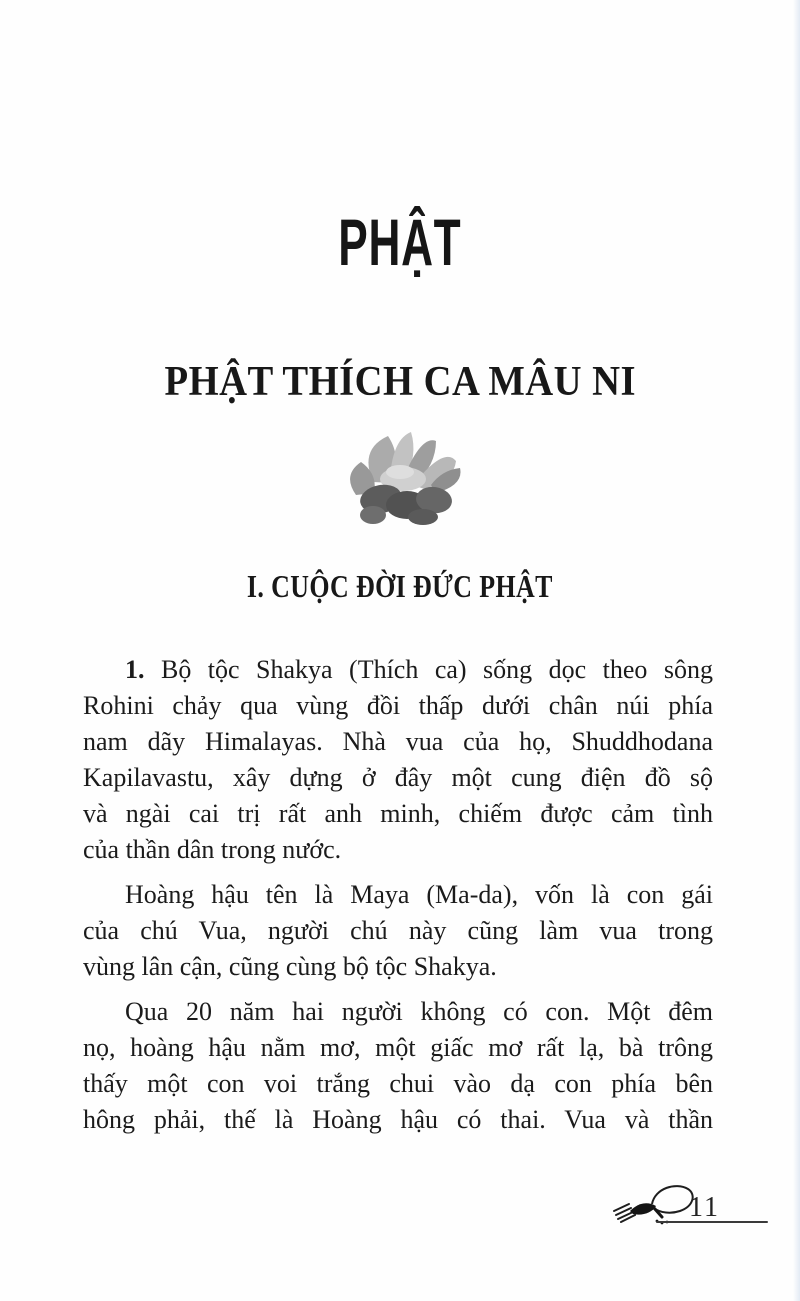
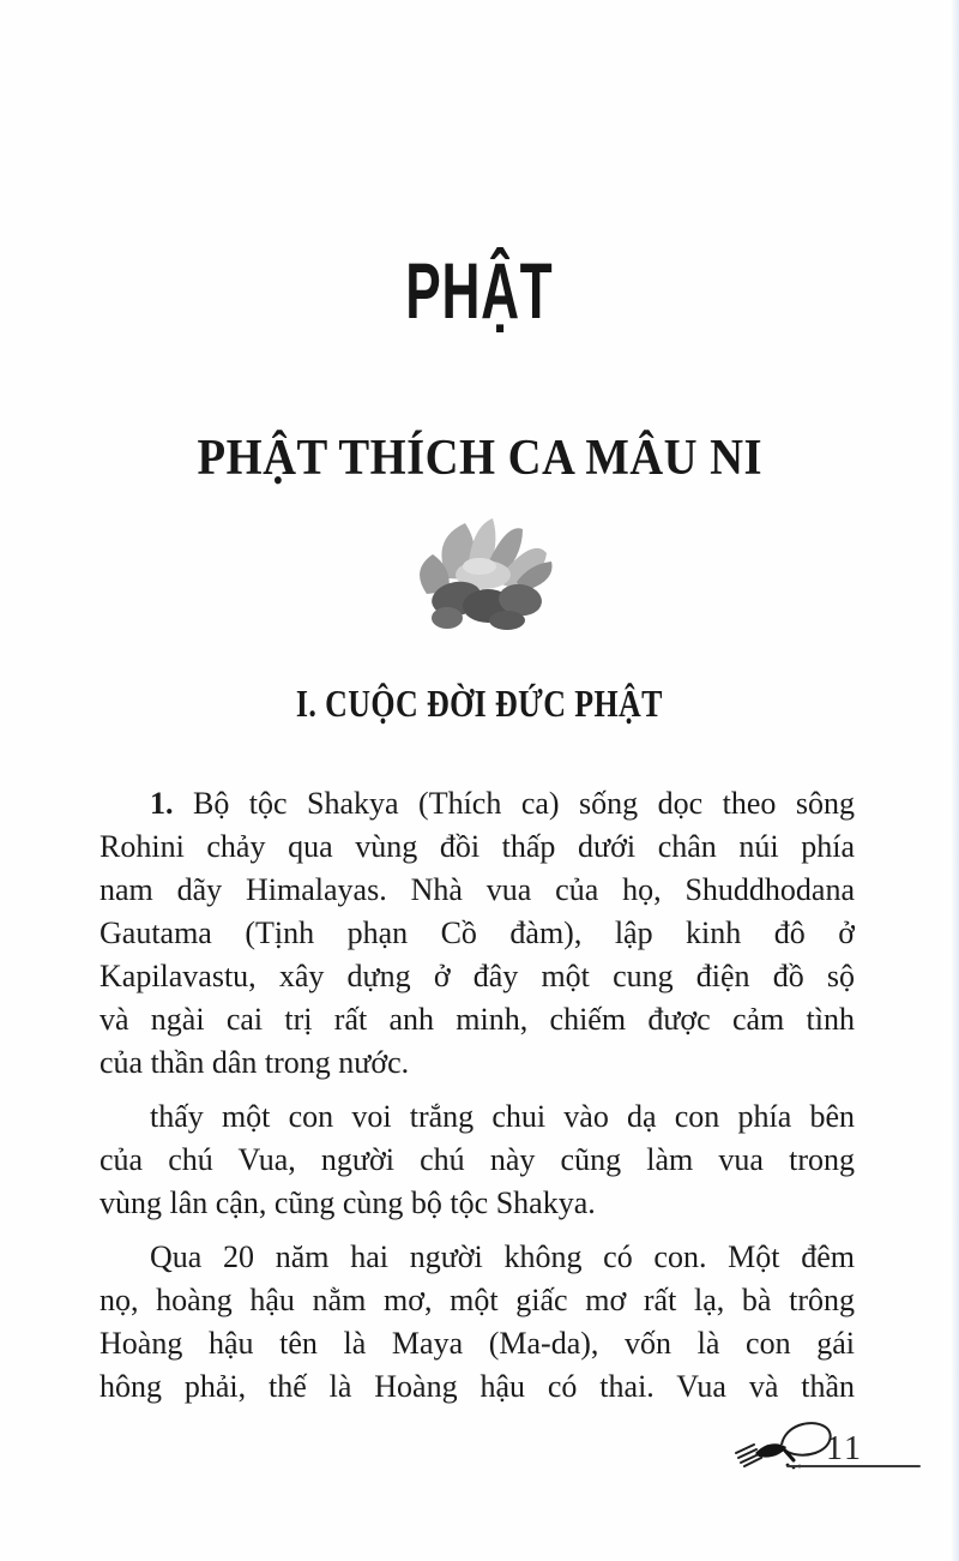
  PHẬT
  PHẬT THÍCH CA MÂU NI
  I. CUỘC ĐỜI ĐỨC PHẬT
  1. Bộ tộc Shakya (Thích ca) sống dọc theo sông
  Rohini chảy qua vùng đồi thấp dưới chân núi phía
  nam dãy Himalayas. Nhà vua của họ, Shuddhodana
+ Gautama (Tịnh phạn Cồ đàm), lập kinh đô ở
  Kapilavastu, xây dựng ở đây một cung điện đồ sộ
  và ngài cai trị rất anh minh, chiếm được cảm tình
  của thần dân trong nước.
- Hoàng hậu tên là Maya (Ma-da), vốn là con gái
+ thấy một con voi trắng chui vào dạ con phía bên
  của chú Vua, người chú này cũng làm vua trong
  vùng lân cận, cũng cùng bộ tộc Shakya.
  Qua 20 năm hai người không có con. Một đêm
  nọ, hoàng hậu nằm mơ, một giấc mơ rất lạ, bà trông
- thấy một con voi trắng chui vào dạ con phía bên
+ Hoàng hậu tên là Maya (Ma-da), vốn là con gái
  hông phải, thế là Hoàng hậu có thai. Vua và thần
  11
